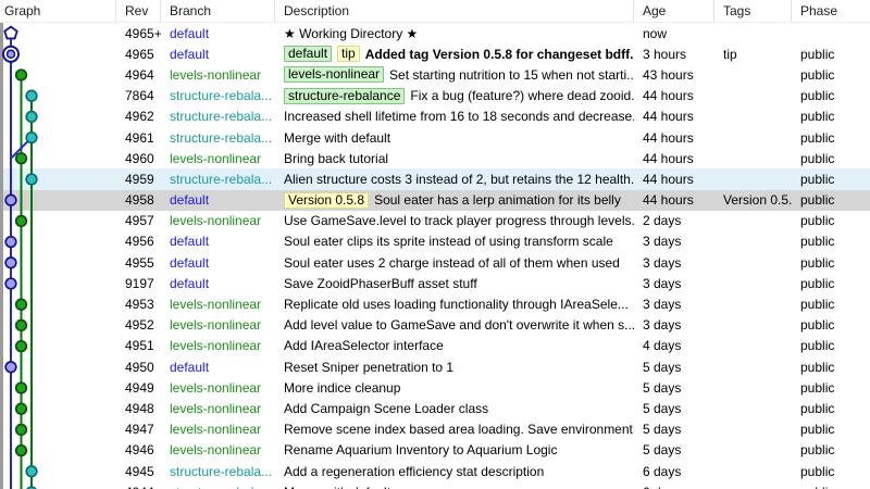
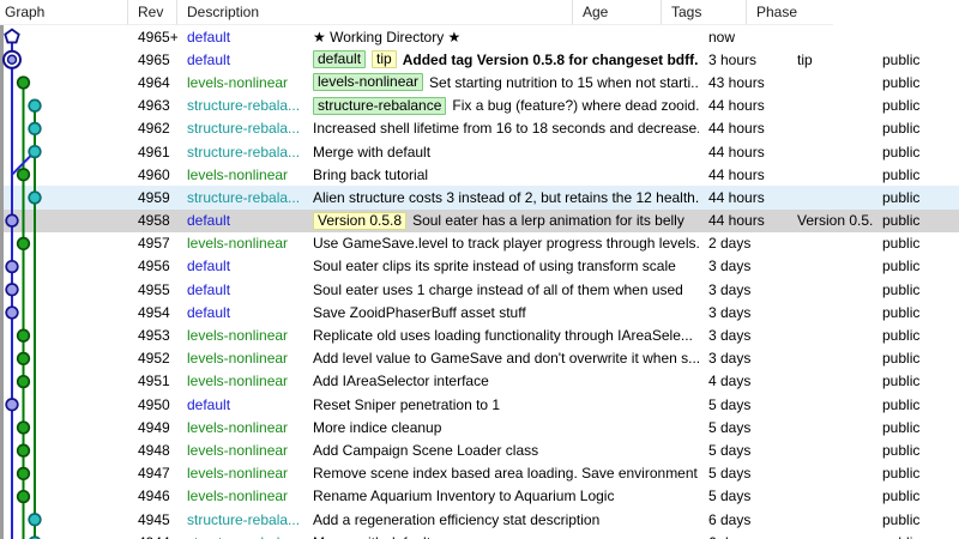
  Graph
  Rev
- Branch
  Description
  Age
  Tags
  Phase
  4965+
  default
  ★ Working Directory ★
  now
  4965
  default
  default
  tip
  Added tag Version 0.5.8 for changeset bdff.
  3 hours
  tip
  public
  4964
  levels-nonlinear
  levels-nonlinear
  Set starting nutrition to 15 when not starti..
  43 hours
  public
- 7864
+ 4963
  structure-rebala...
  structure-rebalance
  Fix a bug (feature?) where dead zooid.
  44 hours
  public
  4962
  structure-rebala...
  Increased shell lifetime from 16 to 18 seconds and decrease.
  44 hours
  public
  4961
  structure-rebala...
  Merge with default
  44 hours
  public
  4960
  levels-nonlinear
  Bring back tutorial
  44 hours
  public
  4959
  structure-rebala...
  Alien structure costs 3 instead of 2, but retains the 12 health.
  44 hours
  public
  4958
  default
  Version 0.5.8
  Soul eater has a lerp animation for its belly
  44 hours
  Version 0.5.
  public
  4957
  levels-nonlinear
  Use GameSave.level to track player progress through levels.
  2 days
  public
  4956
  default
  Soul eater clips its sprite instead of using transform scale
  3 days
  public
  4955
  default
- Soul eater uses 2 charge instead of all of them when used
+ Soul eater uses 1 charge instead of all of them when used
  3 days
  public
- 9197
+ 4954
  default
  Save ZooidPhaserBuff asset stuff
  3 days
  public
  4953
  levels-nonlinear
  Replicate old uses loading functionality through IAreaSele...
  3 days
  public
  4952
  levels-nonlinear
  Add level value to GameSave and don't overwrite it when s...
  3 days
  public
  4951
  levels-nonlinear
  Add IAreaSelector interface
  4 days
  public
  4950
  default
  Reset Sniper penetration to 1
  5 days
  public
  4949
  levels-nonlinear
  More indice cleanup
  5 days
  public
  4948
  levels-nonlinear
  Add Campaign Scene Loader class
  5 days
  public
  4947
  levels-nonlinear
  Remove scene index based area loading. Save environment
  5 days
  public
  4946
  levels-nonlinear
  Rename Aquarium Inventory to Aquarium Logic
  5 days
  public
  4945
  structure-rebala...
  Add a regeneration efficiency stat description
  6 days
  public
